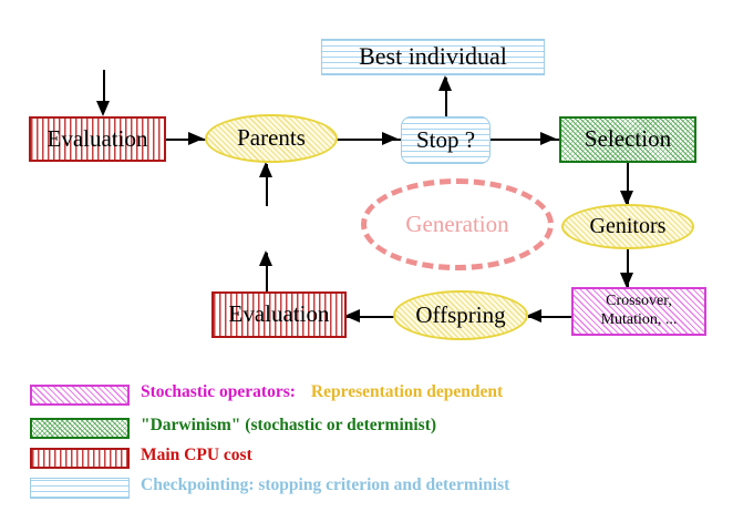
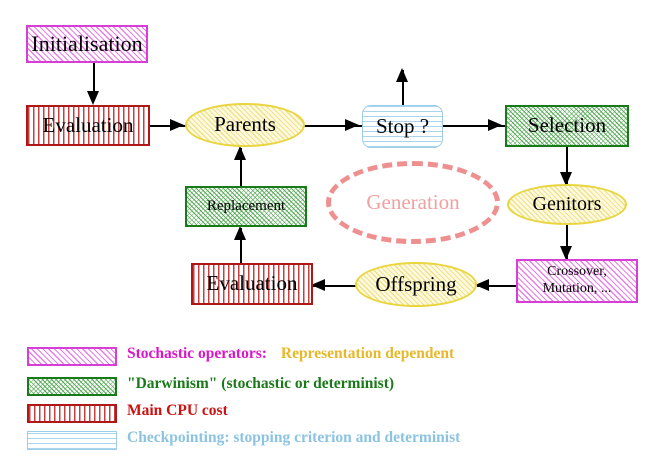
  Generation
+ Initialisation
  Evaluation
  Parents
  Stop ?
- Best individual
  Selection
  Genitors
  Crossover,
  Mutation, ...
  Offspring
  Evaluation
+ Replacement
  Stochastic operators: Representation dependent
  "Darwinism" (stochastic or determinist)
  Main CPU cost
  Checkpointing: stopping criterion and determinist
